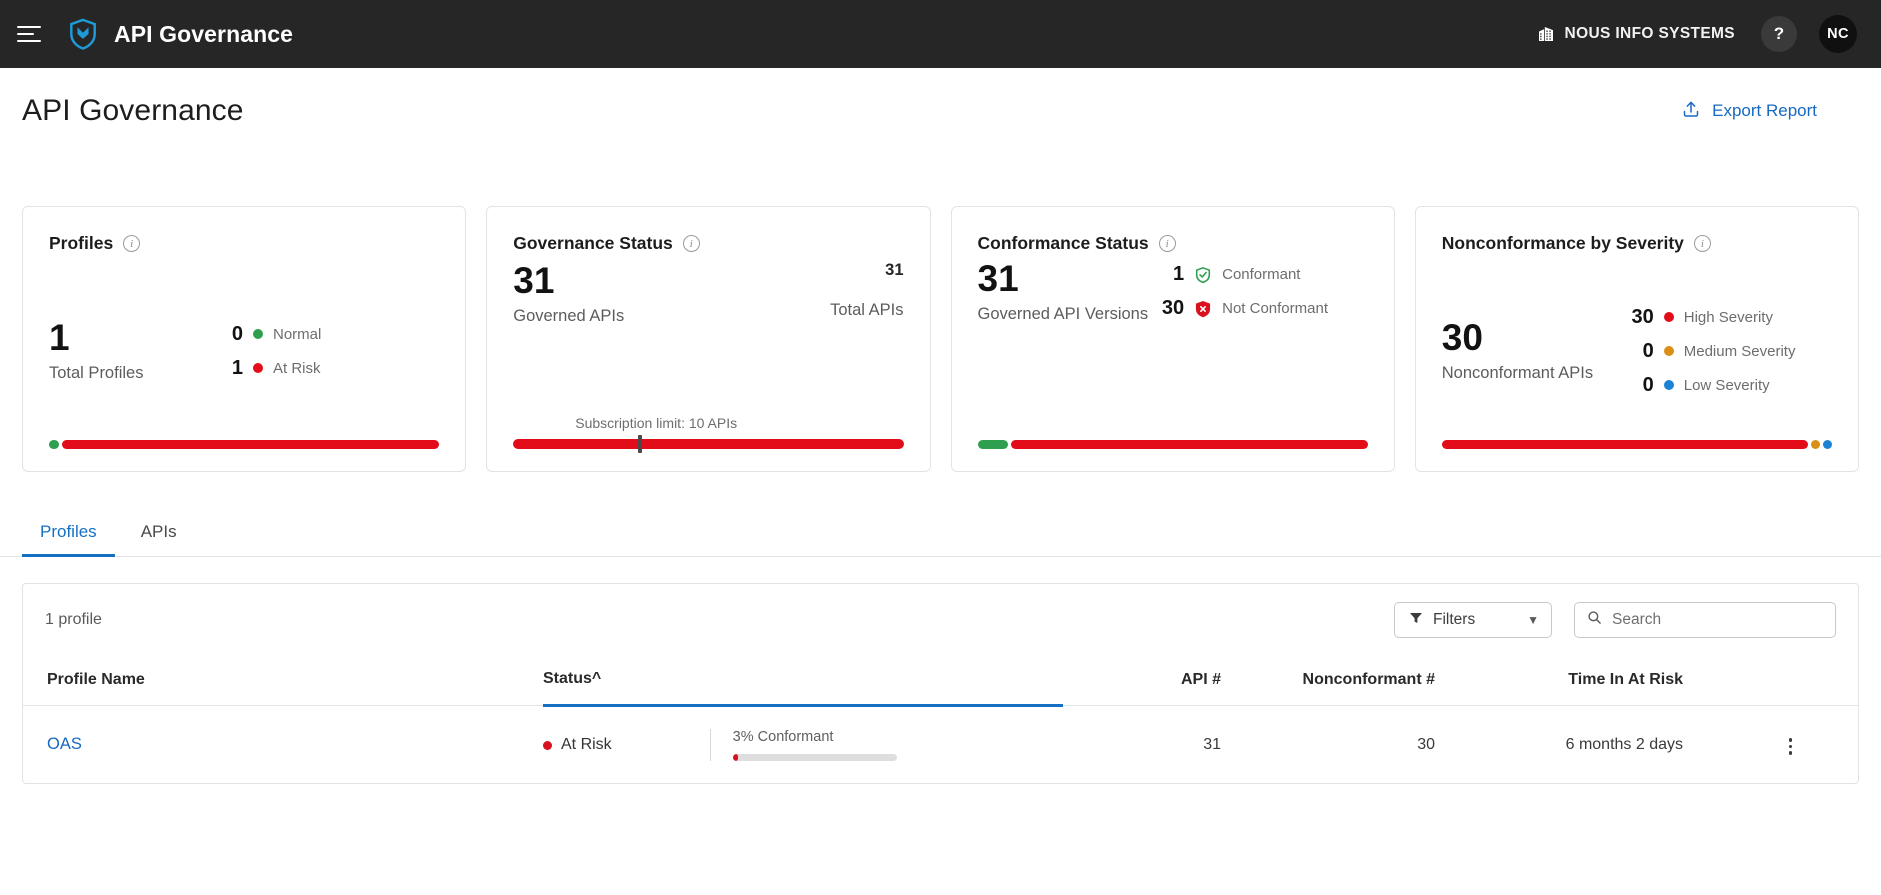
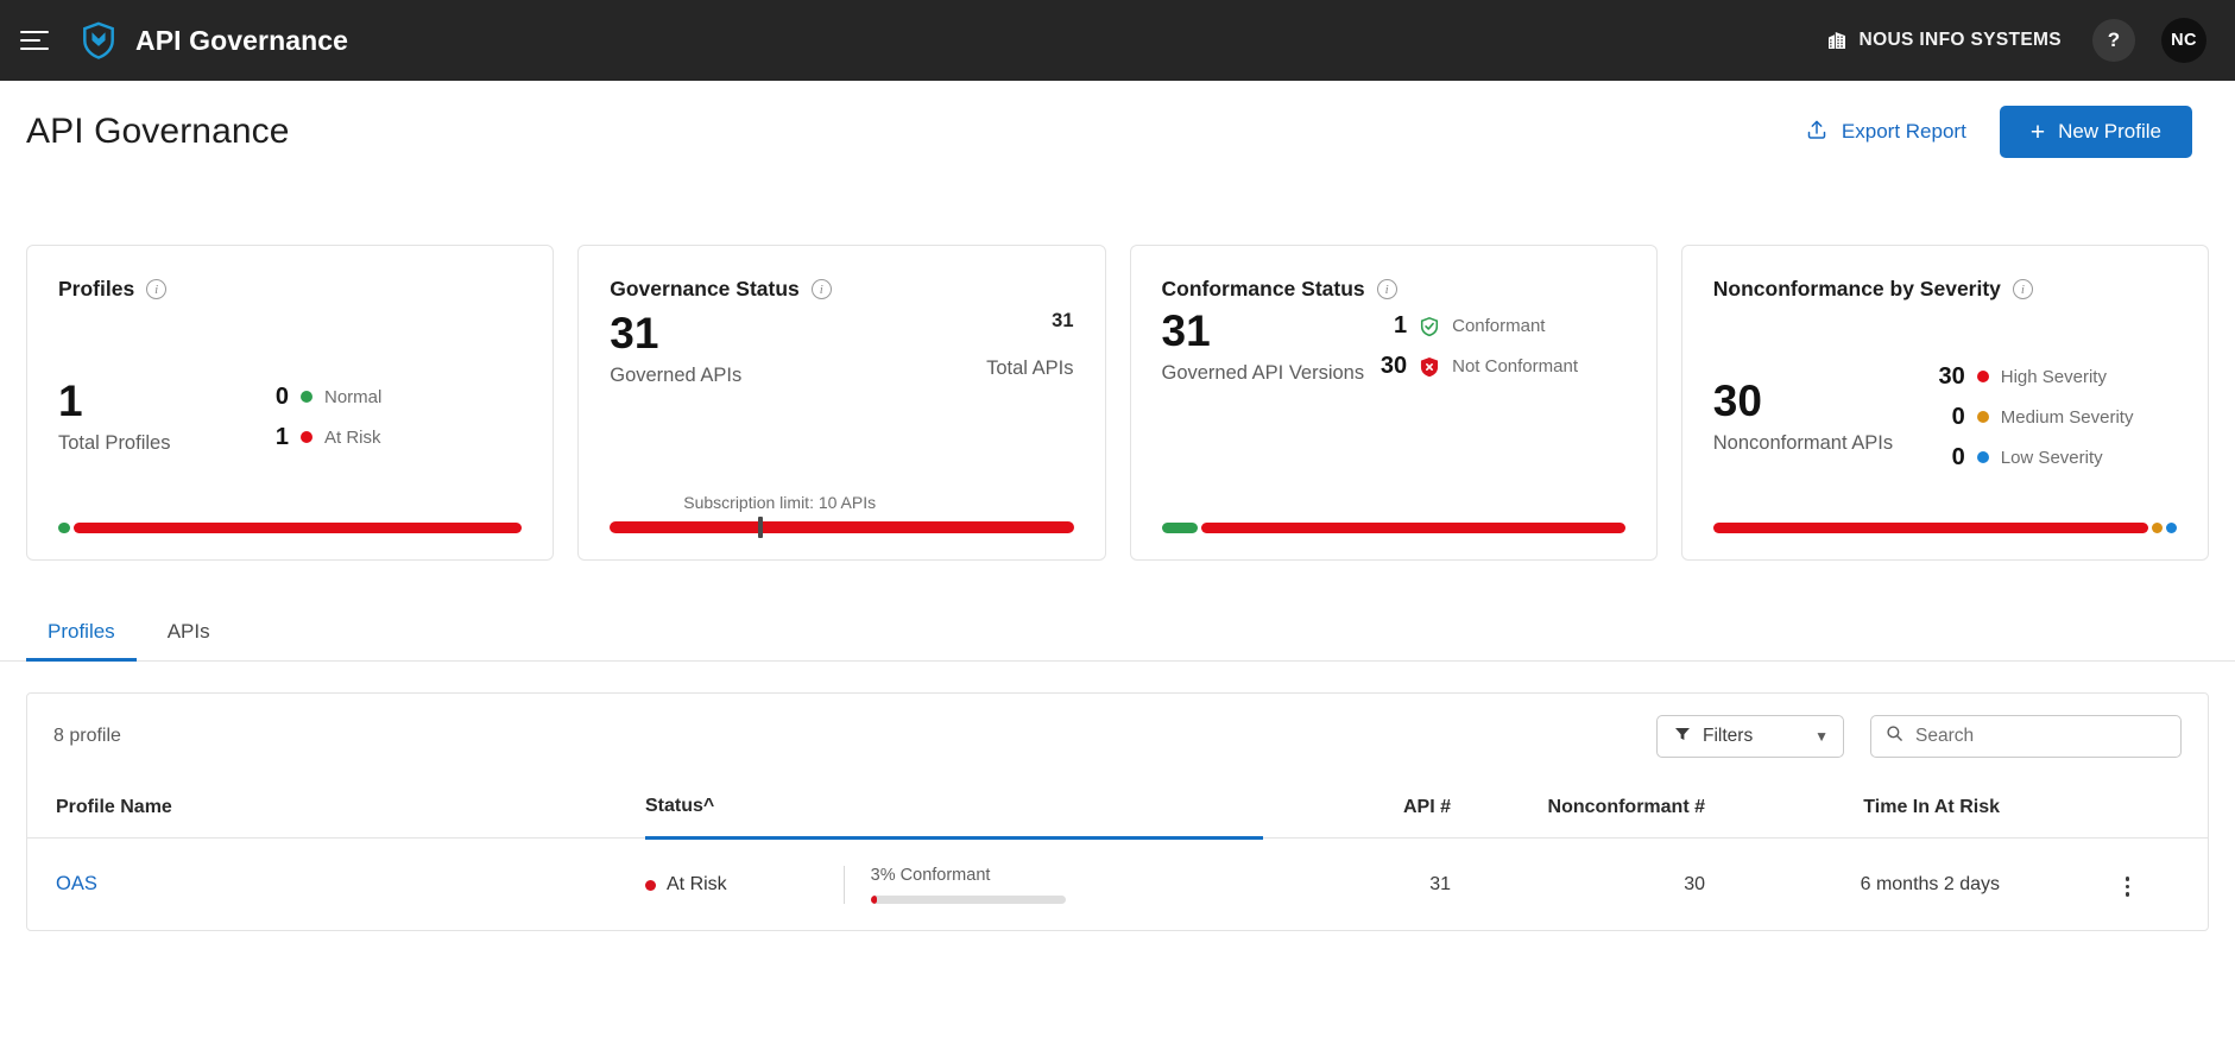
  API Governance
  NOUS INFO SYSTEMS
  ?
  NC
  API Governance
  Export Report
+ +
+ New Profile
  Profiles
  i
  1
  Total Profiles
  0
  Normal
  1
  At Risk
  Governance Status
  i
  31
  Governed APIs
  31
  Total APIs
  Subscription limit: 10 APIs
  Conformance Status
  i
  31
  Governed API Versions
  1
  Conformant
  30
  Not Conformant
  Nonconformance by Severity
  i
  30
  Nonconformant APIs
  30
  High Severity
  0
  Medium Severity
  0
  Low Severity
  Profiles
  APIs
- 1 profile
+ 8 profile
  Filters
  ▼
  Search
  Profile Name	Status^	API #	Nonconformant #	Time In At Risk
  OAS	At Risk 3% Conformant	31	30	6 months 2 days
